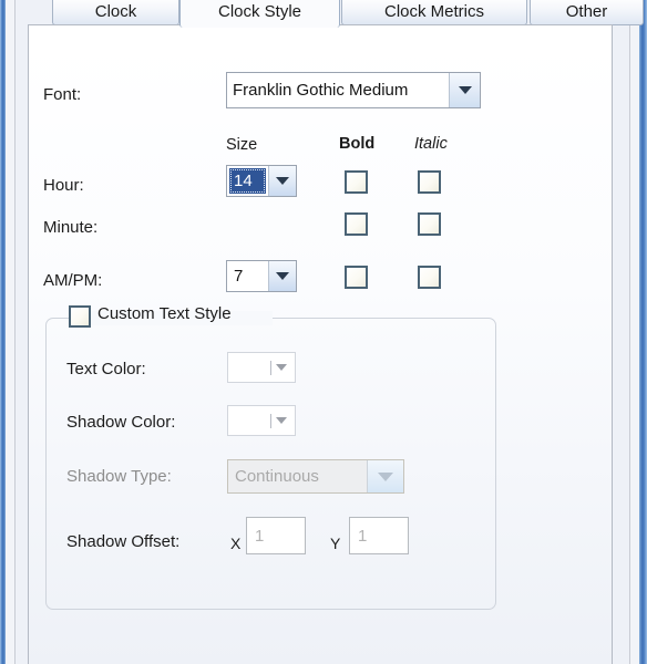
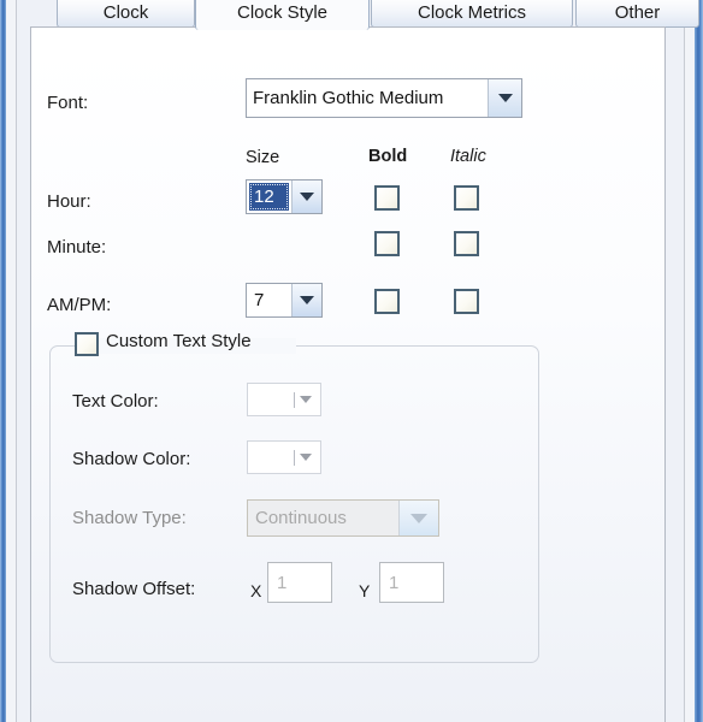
  Clock
  Clock Style
  Clock Metrics
  Other
  Font:
  Franklin Gothic Medium
  Size
  Bold
  Italic
  Hour:
- 14
+ 12
  Minute:
  AM/PM:
  7
  Custom Text Style
  Text Color:
  Shadow Color:
  Shadow Type:
  Continuous
  Shadow Offset:
  X
  1
  Y
  1
